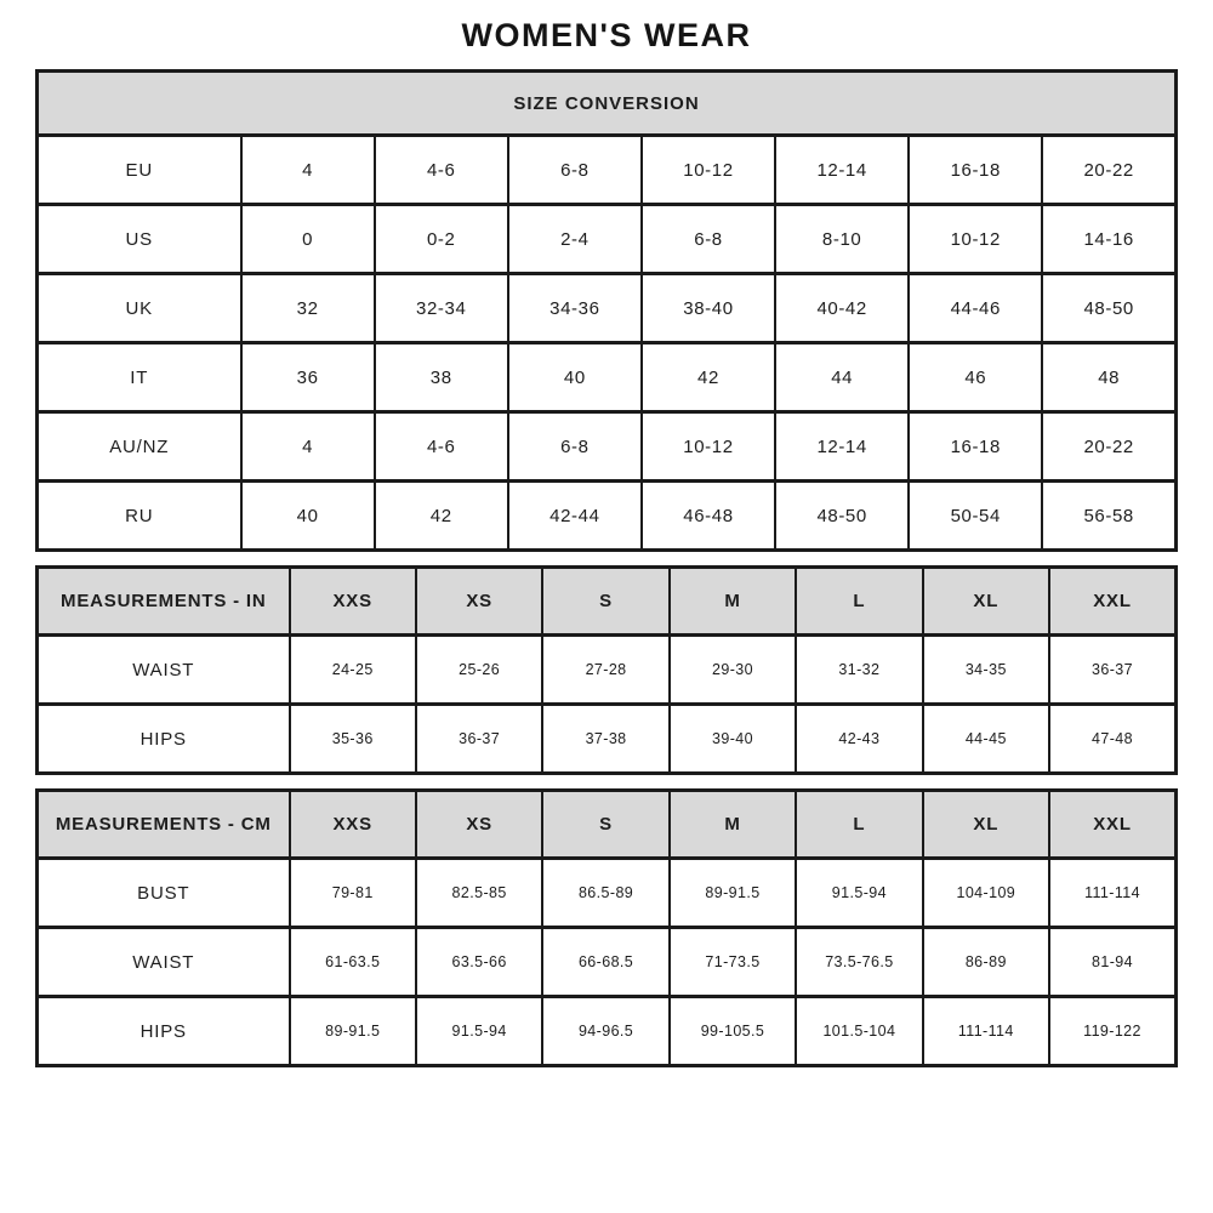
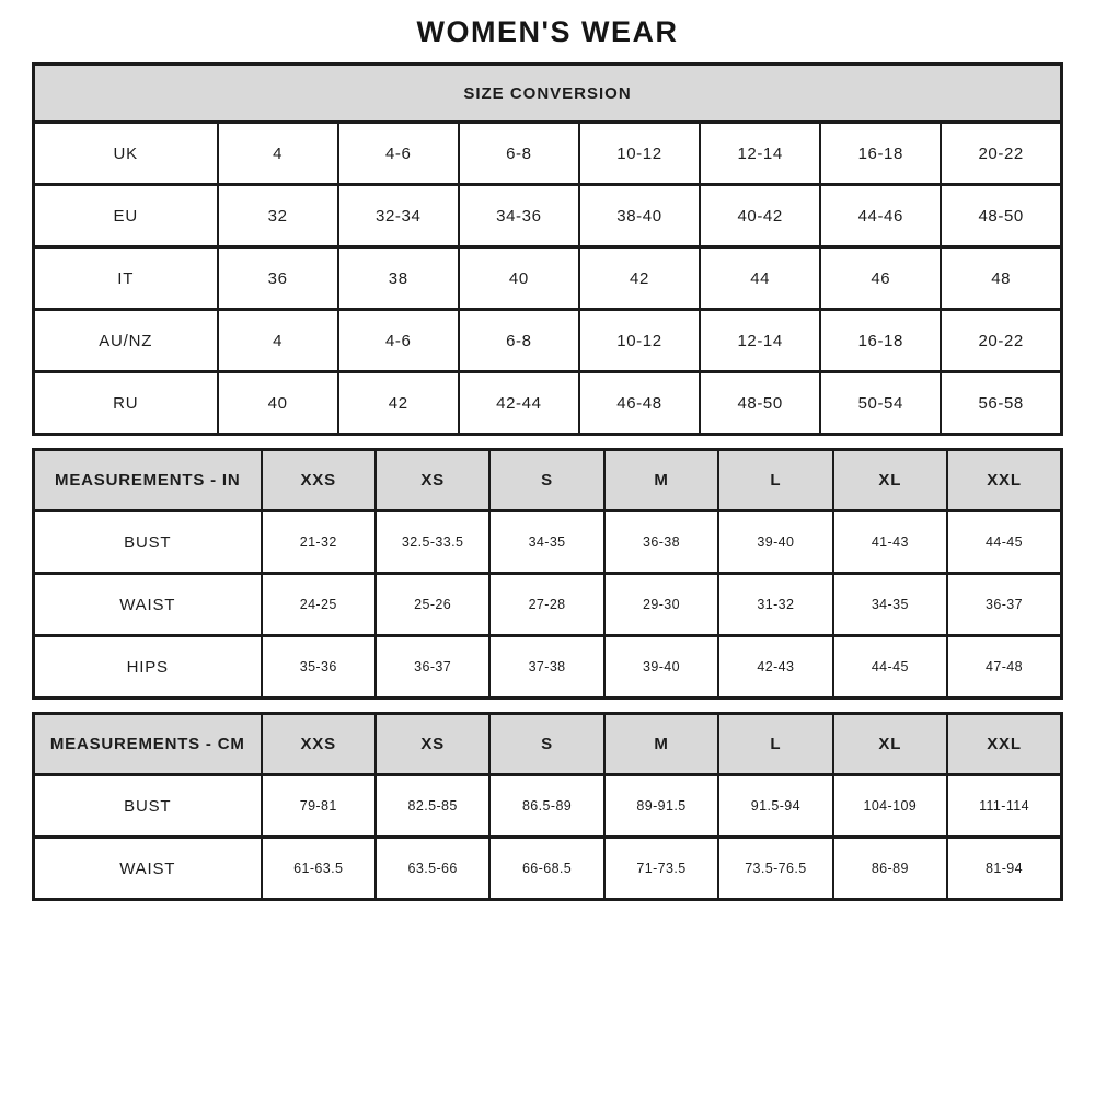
  WOMEN'S WEAR
  SIZE CONVERSION
- EU	4	4-6	6-8	10-12	12-14	16-18	20-22
+ UK	4	4-6	6-8	10-12	12-14	16-18	20-22
- US	0	0-2	2-4	6-8	8-10	10-12	14-16
- UK	32	32-34	34-36	38-40	40-42	44-46	48-50
+ EU	32	32-34	34-36	38-40	40-42	44-46	48-50
  IT	36	38	40	42	44	46	48
  AU/NZ	4	4-6	6-8	10-12	12-14	16-18	20-22
  RU	40	42	42-44	46-48	48-50	50-54	56-58
  MEASUREMENTS - IN	XXS	XS	S	M	L	XL	XXL
+ BUST	21-32	32.5-33.5	34-35	36-38	39-40	41-43	44-45
  WAIST	24-25	25-26	27-28	29-30	31-32	34-35	36-37
  HIPS	35-36	36-37	37-38	39-40	42-43	44-45	47-48
  MEASUREMENTS - CM	XXS	XS	S	M	L	XL	XXL
  BUST	79-81	82.5-85	86.5-89	89-91.5	91.5-94	104-109	111-114
  WAIST	61-63.5	63.5-66	66-68.5	71-73.5	73.5-76.5	86-89	81-94
- HIPS	89-91.5	91.5-94	94-96.5	99-105.5	101.5-104	111-114	119-122
